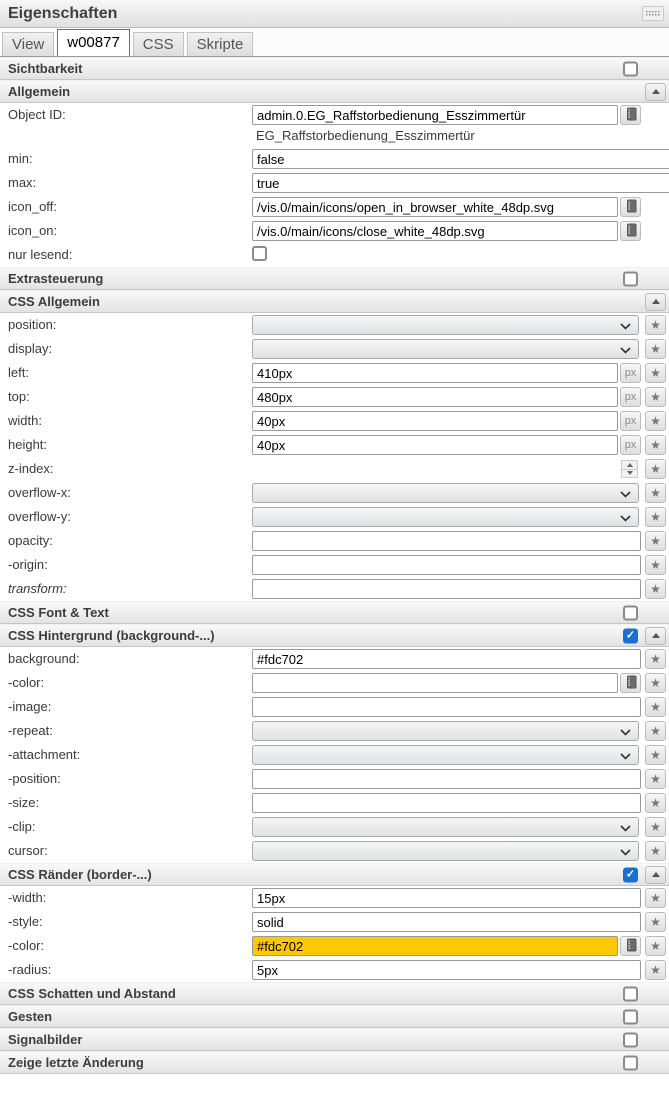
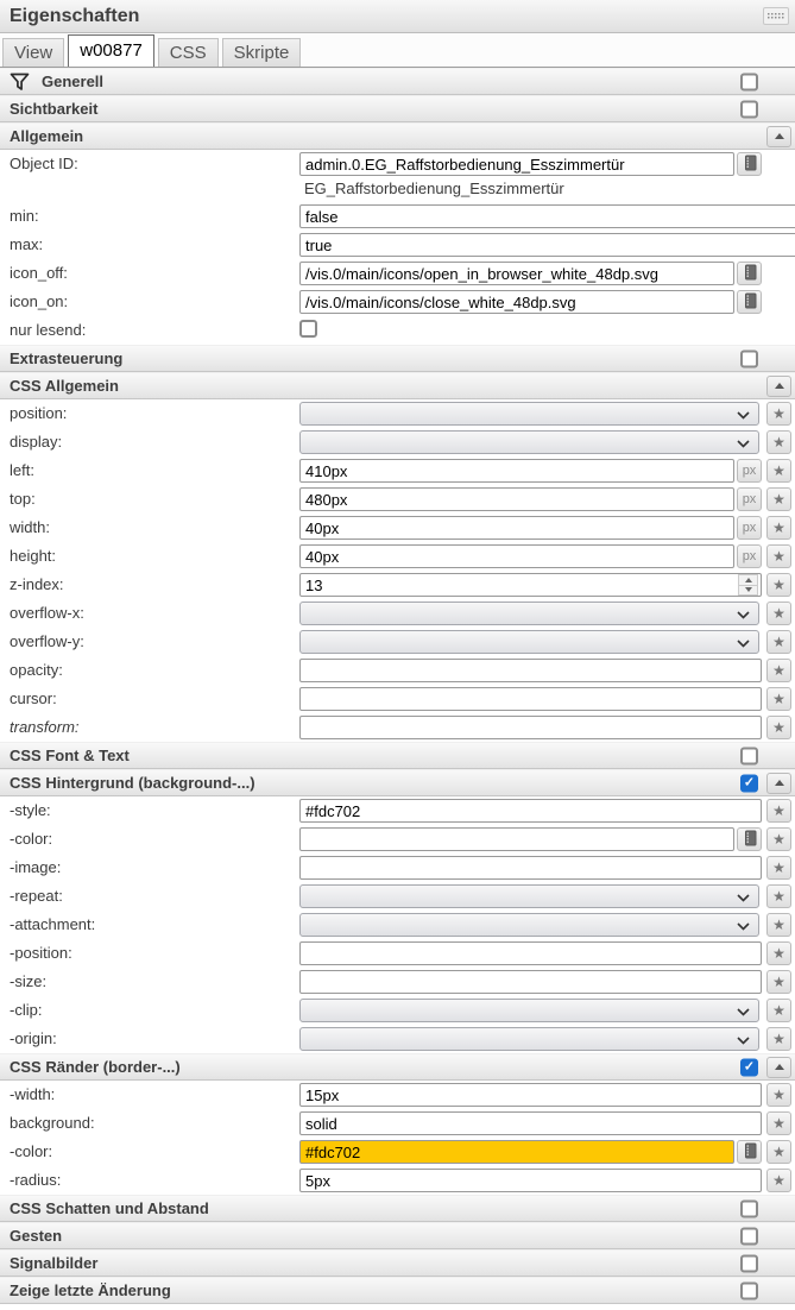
  Eigenschaften
  View
  w00877
  CSS
  Skripte
+ Generell
  Sichtbarkeit
  Allgemein
  Object ID:
  admin.0.EG_Raffstorbedienung_Esszimmertür
  EG_Raffstorbedienung_Esszimmertür
  min:
  false
  max:
  true
  icon_off:
  /vis.0/main/icons/open_in_browser_white_48dp.svg
  icon_on:
  /vis.0/main/icons/close_white_48dp.svg
  nur lesend:
  Extrasteuerung
  CSS Allgemein
  position:
  ★
  display:
  ★
  left:
  410px
  px
  ★
  top:
  480px
  px
  ★
  width:
  40px
  px
  ★
  height:
  40px
  px
  ★
  z-index:
+ 13
  ★
  overflow-x:
  ★
  overflow-y:
  ★
  opacity:
  ★
- -origin:
+ cursor:
  ★
  transform:
  ★
  CSS Font & Text
  CSS Hintergrund (background-...)
  ✓
- background:
+ -style:
  #fdc702
  ★
  -color:
  ★
  -image:
  ★
  -repeat:
  ★
  -attachment:
  ★
  -position:
  ★
  -size:
  ★
  -clip:
  ★
- cursor:
+ -origin:
  ★
  CSS Ränder (border-...)
  ✓
  -width:
  15px
  ★
- -style:
+ background:
  solid
  ★
  -color:
  #fdc702
  ★
  -radius:
  5px
  ★
  CSS Schatten und Abstand
  Gesten
  Signalbilder
  Zeige letzte Änderung
